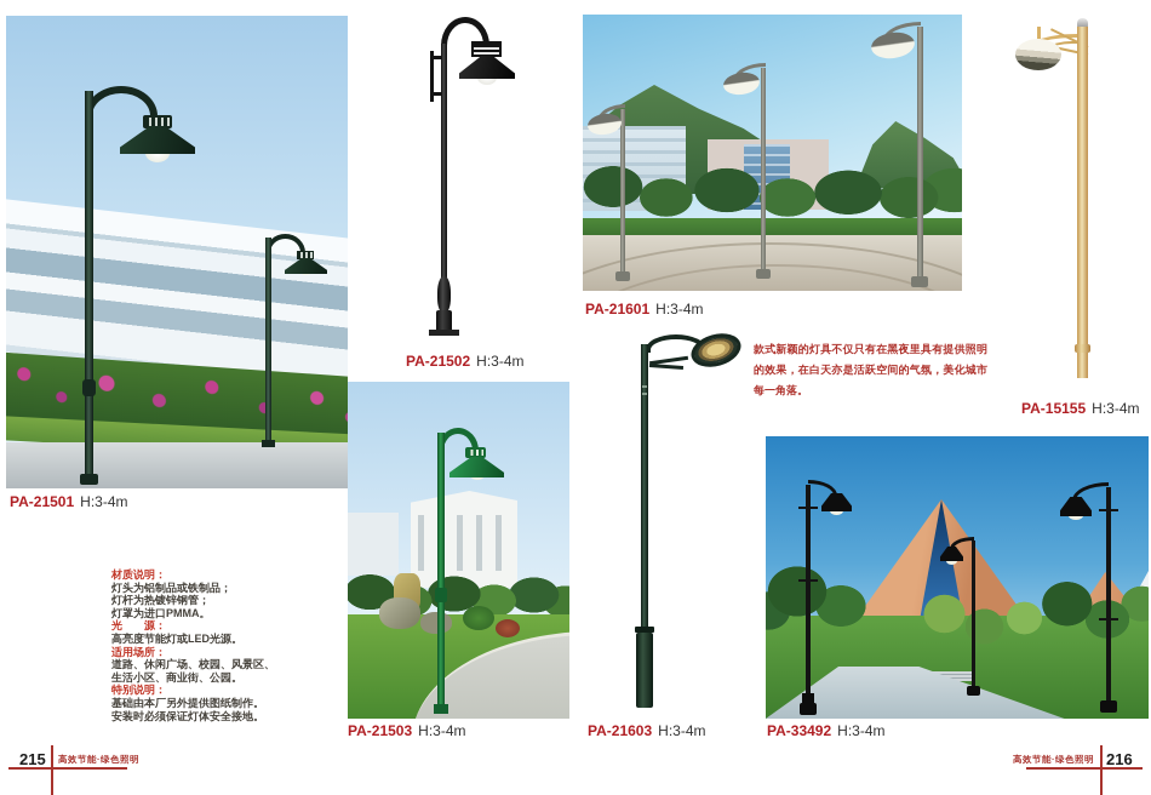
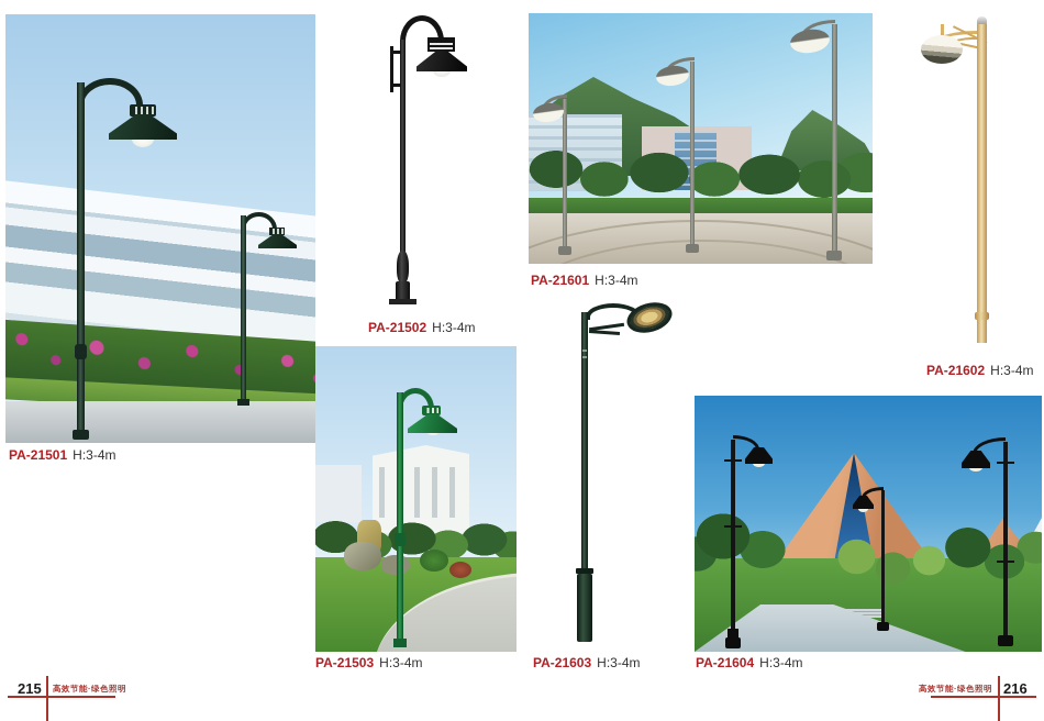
  PA-21501 H:3-4m
  PA-21502 H:3-4m
  PA-21601 H:3-4m
- PA-15155 H:3-4m
+ PA-21602 H:3-4m
- 款式新颖的灯具不仅只有在黑夜里具有提供照明的效果，在白天亦是活跃空间的气氛，美化城市每一角落。
- 材质说明：
- 灯头为铝制品或铁制品；
- 灯杆为热镀锌钢管；
- 灯罩为进口PMMA。
- 光 源：
- 高亮度节能灯或LED光源。
- 适用场所：
- 道路、休闲广场、校园、风景区、
- 生活小区、商业街、公园。
- 特别说明：
- 基础由本厂另外提供图纸制作。
- 安装时必须保证灯体安全接地。
  PA-21503 H:3-4m
  PA-21603 H:3-4m
- PA-33492 H:3-4m
+ PA-21604 H:3-4m
  215
  高效节能·绿色照明
  216
  高效节能·绿色照明
